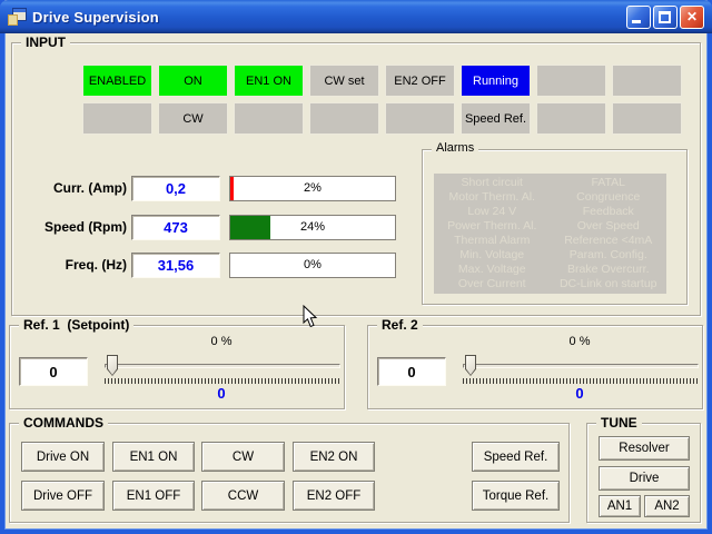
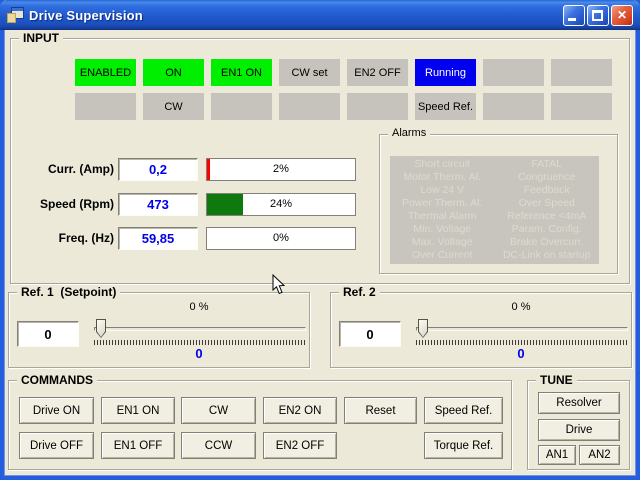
  Drive Supervision
  ✕
  INPUT
  ENABLED
  ON
  EN1 ON
  CW set
  EN2 OFF
  Running
  CW
  Speed Ref.
  Curr. (Amp)
  0,2
  2%
  Speed (Rpm)
  473
  24%
  Freq. (Hz)
- 31,56
+ 59,85
  0%
  Alarms
  Ref. 1 (Setpoint)
  0
  0 %
  0
  Ref. 2
  0
  0 %
  0
  COMMANDS
  Drive ON
  EN1 ON
  CW
  EN2 ON
+ Reset
  Speed Ref.
  Drive OFF
  EN1 OFF
  CCW
  EN2 OFF
  Torque Ref.
  TUNE
  Resolver
  Drive
  AN1
  AN2
